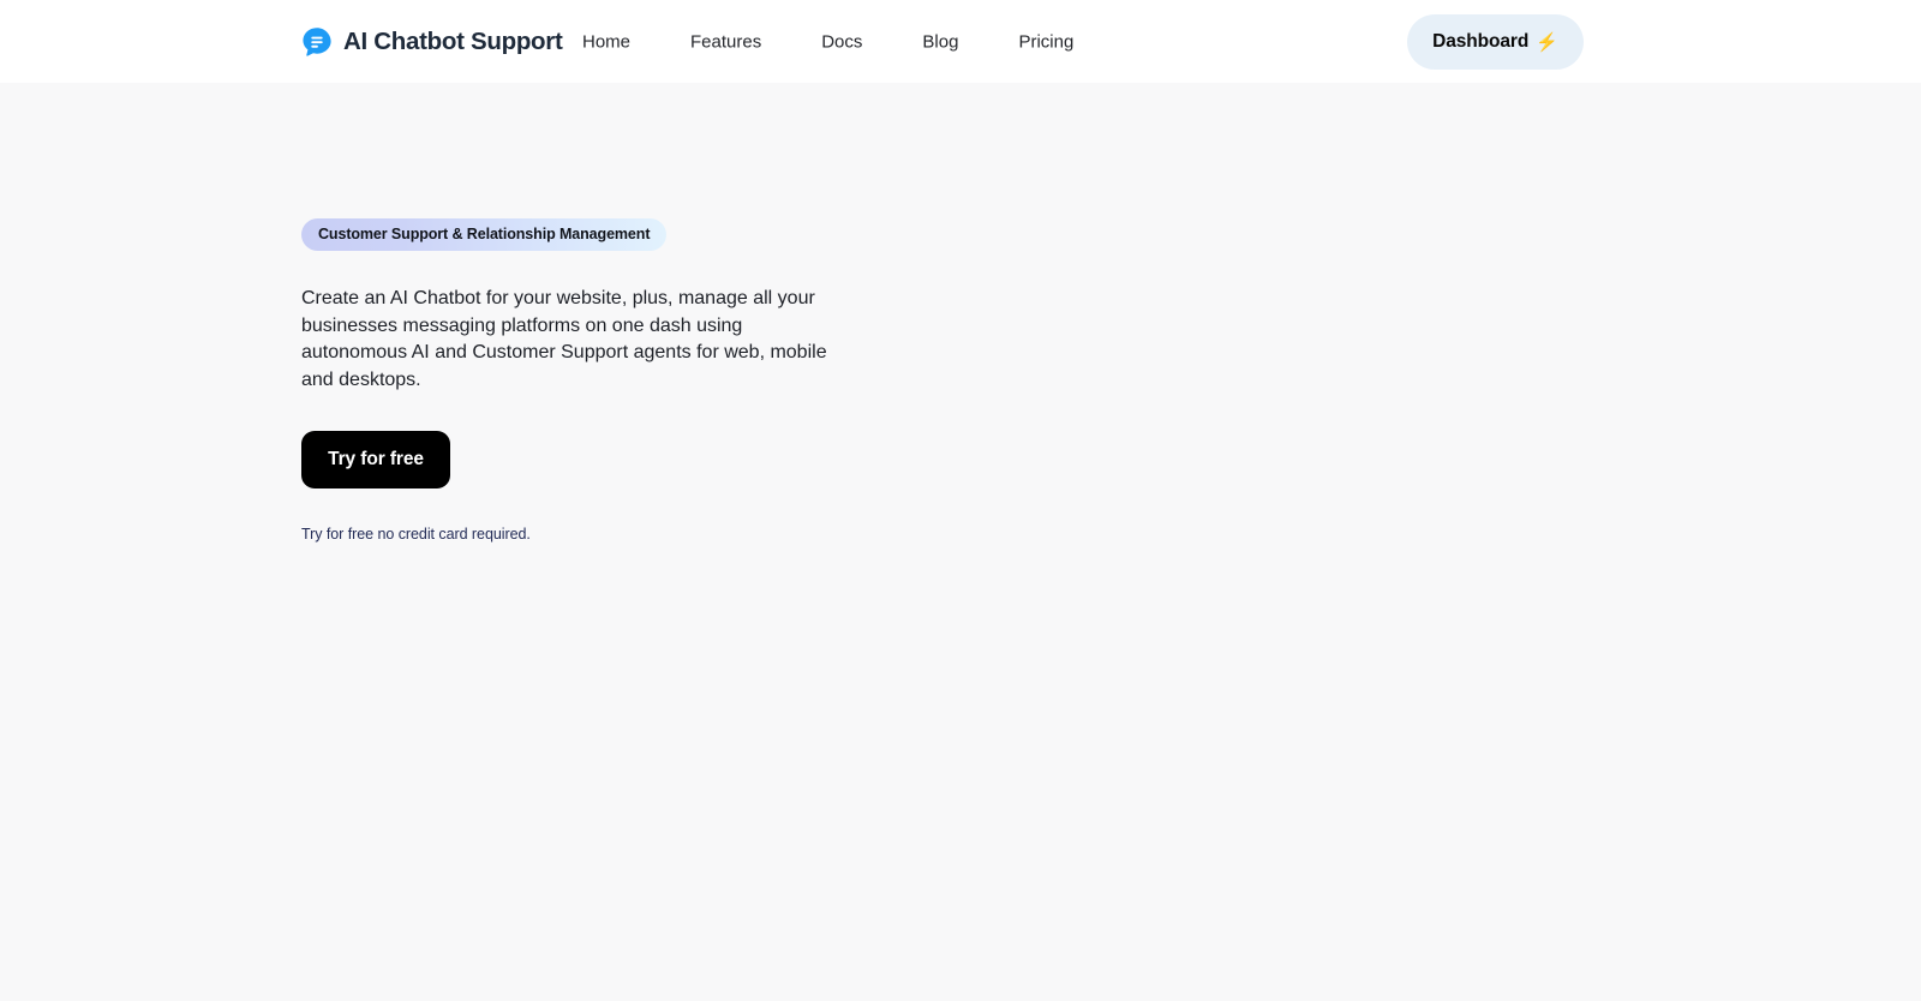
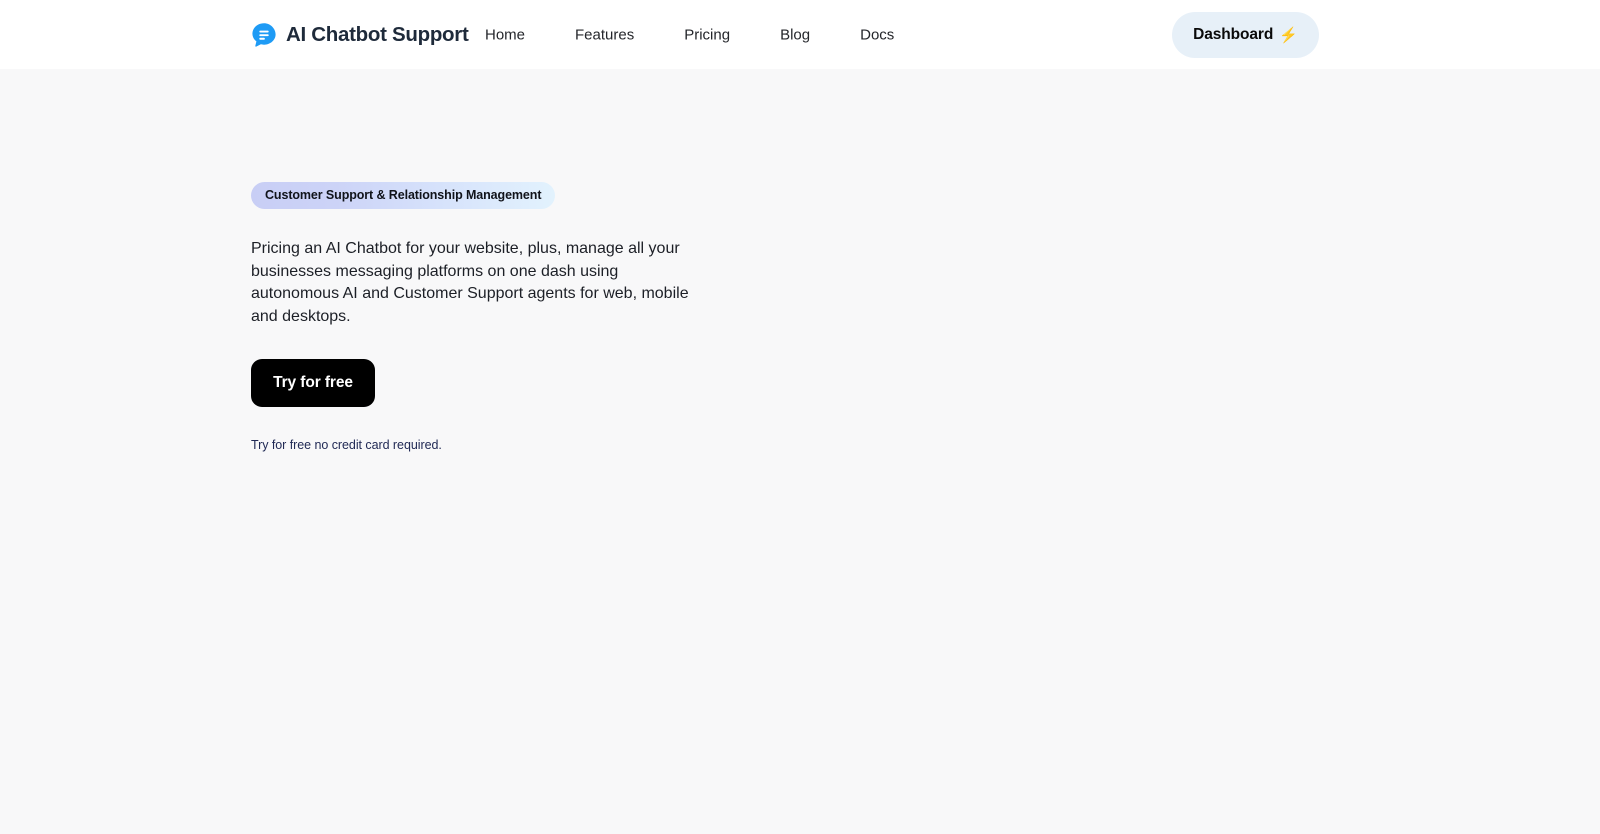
  AI Chatbot Support
  Home
  Features
- Docs
+ Pricing
  Blog
- Pricing
+ Docs
  Dashboard
  ⚡
  Customer Support & Relationship Management
- Create an AI Chatbot for your website, plus, manage all your businesses messaging platforms on one dash using autonomous AI and Customer Support agents for web, mobile and desktops.
+ Pricing an AI Chatbot for your website, plus, manage all your businesses messaging platforms on one dash using autonomous AI and Customer Support agents for web, mobile and desktops.
  Try for free
  Try for free no credit card required.
